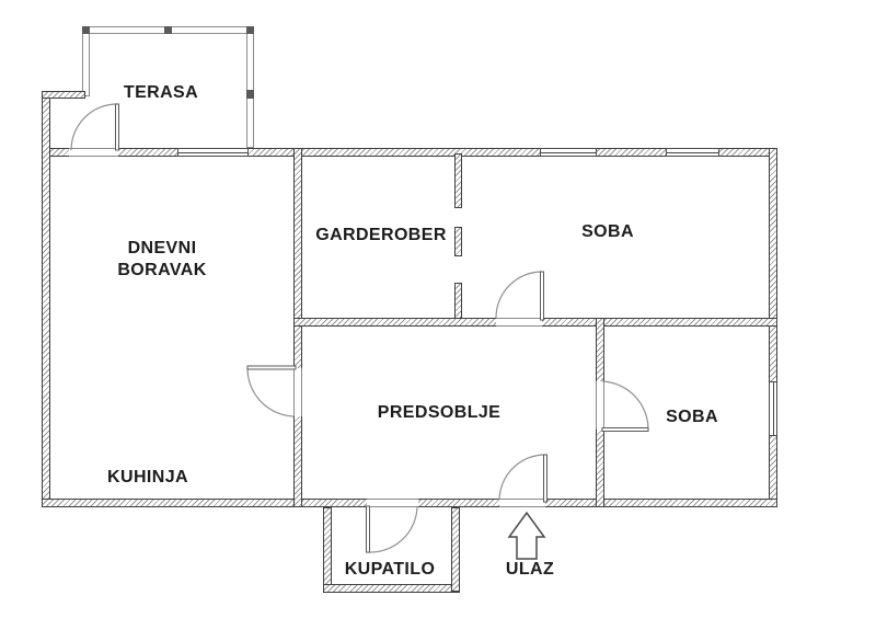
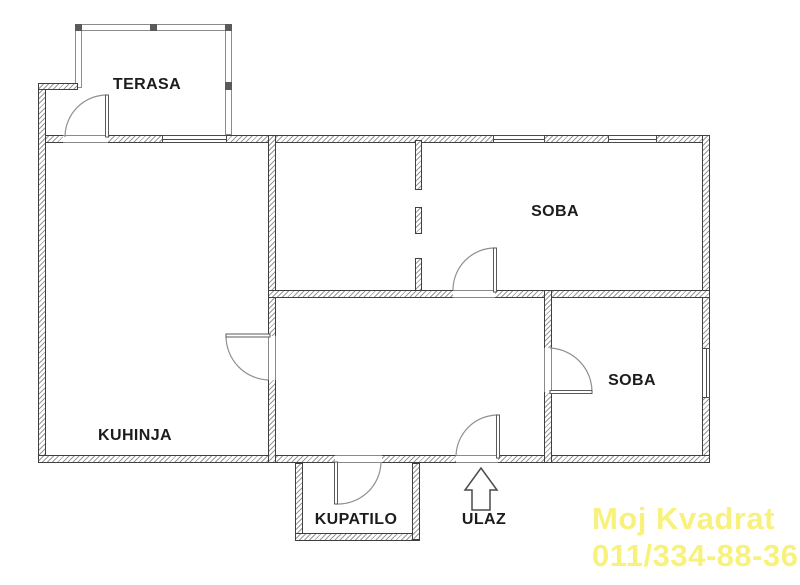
  TERASA
- DNEVNI
- BORAVAK
- GARDEROBER
  SOBA
- PREDSOBLJE
  KUHINJA
  KUPATILO
  SOBA
  ULAZ
+ Moj Kvadrat
+ 011/334-88-36
